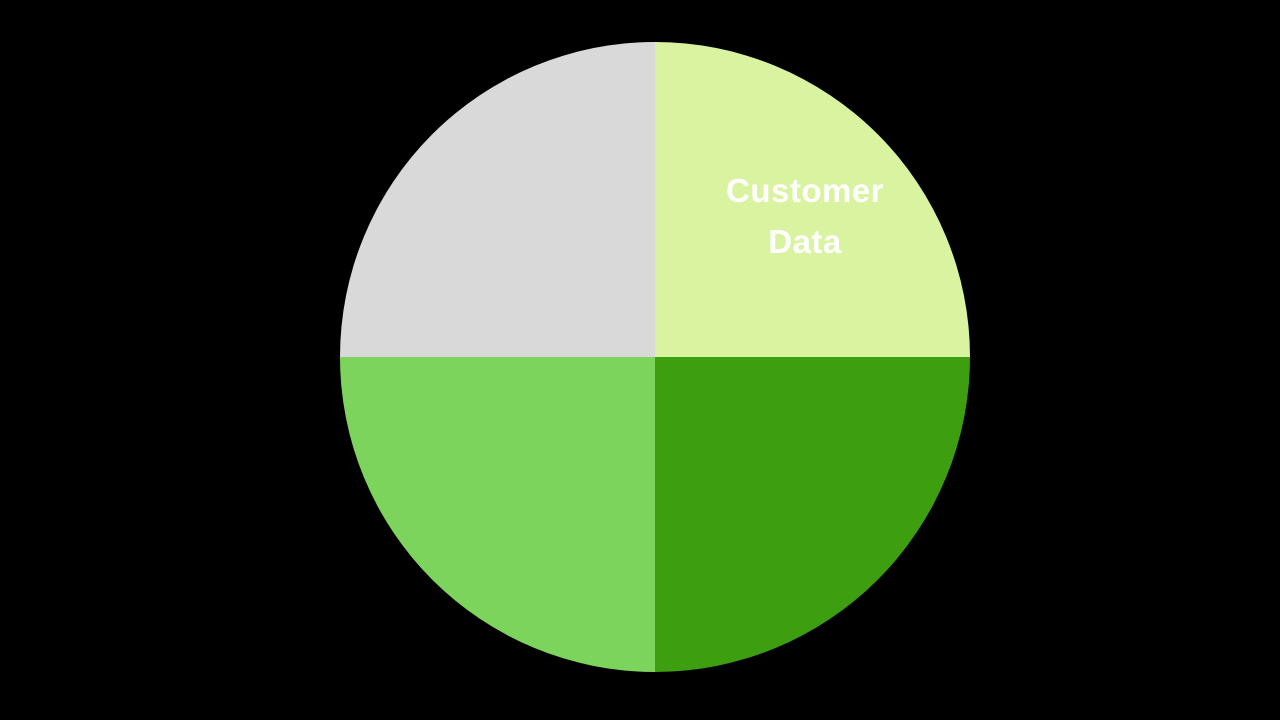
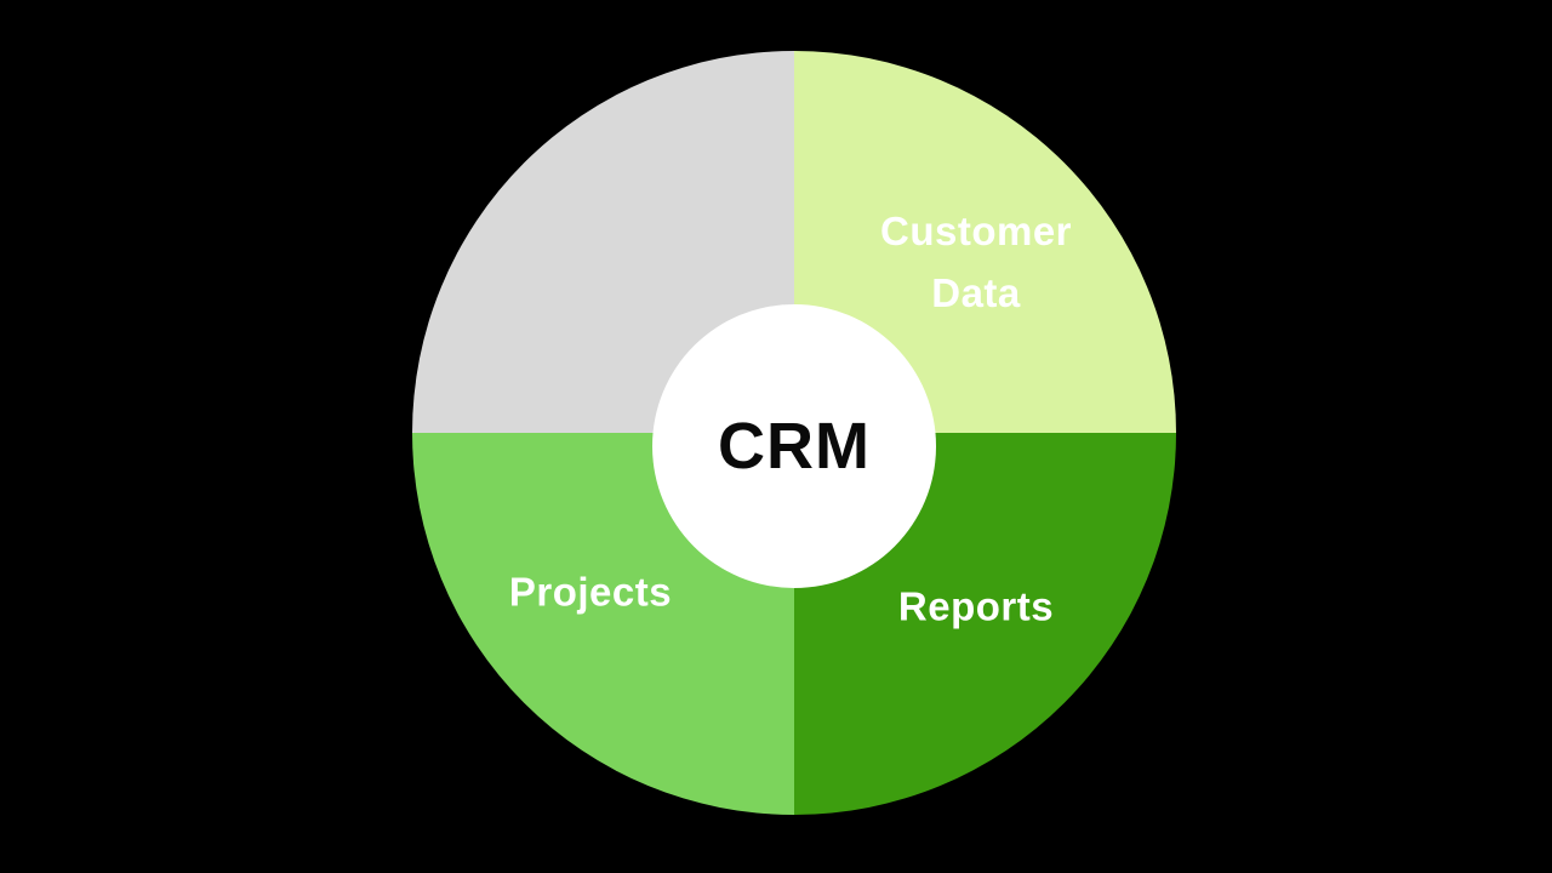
  Customer Data
+ Projects
+ Reports
+ CRM
